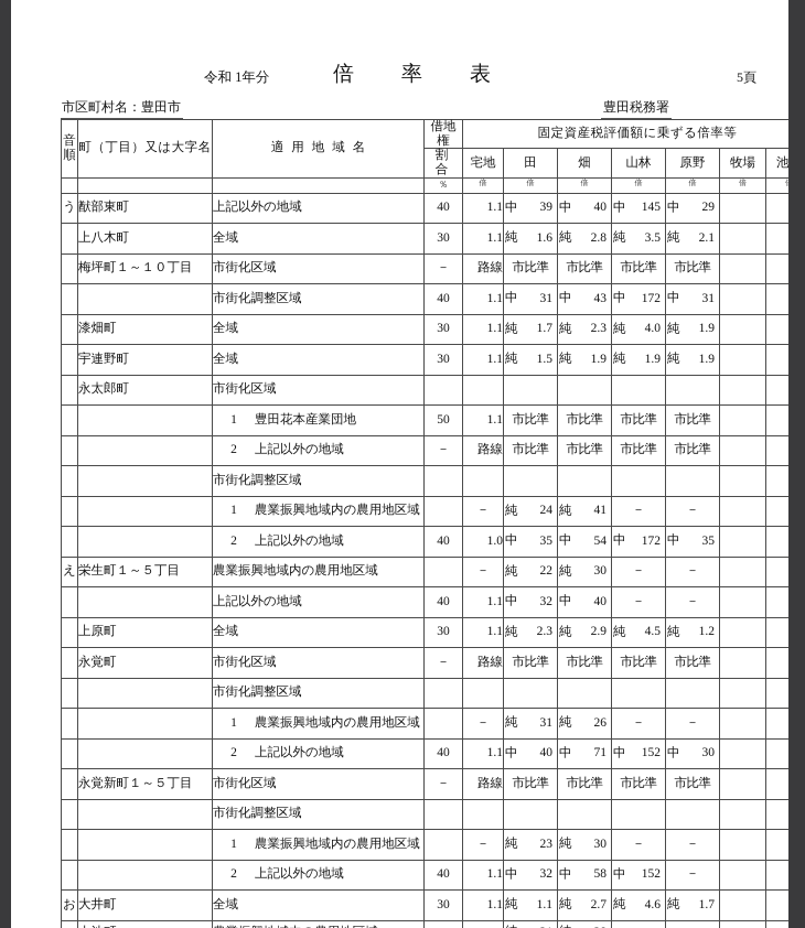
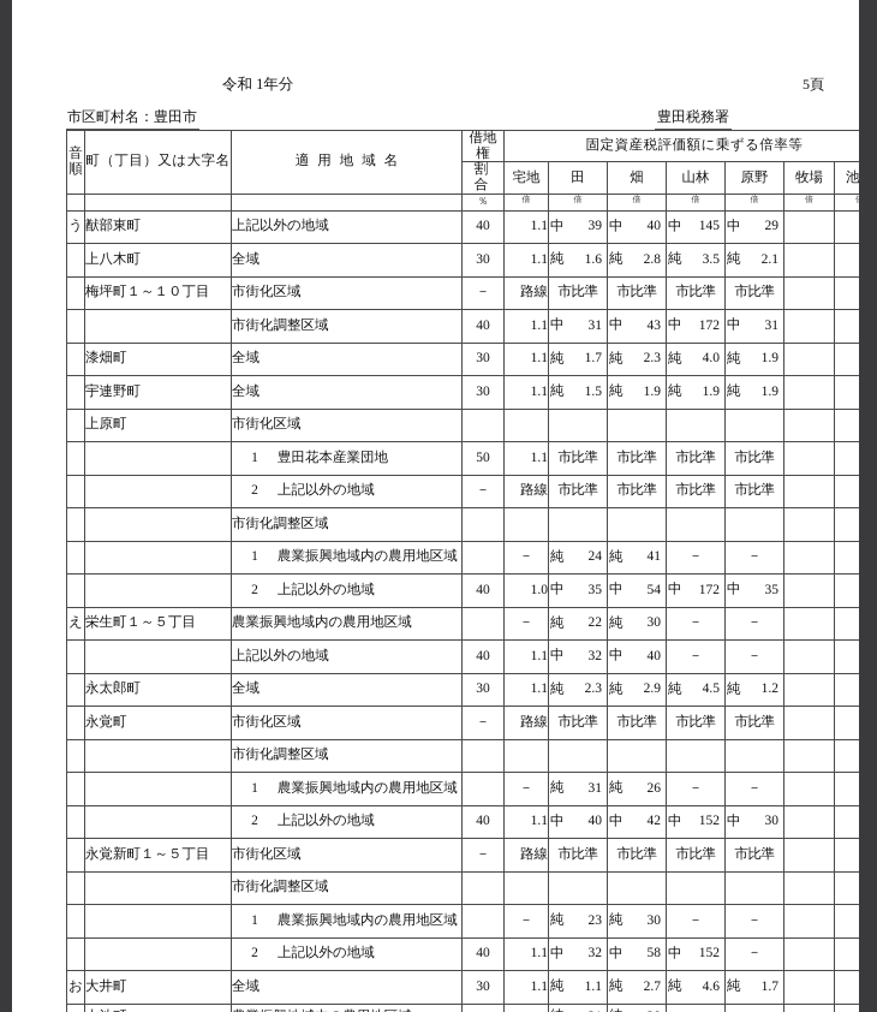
  令和 1年分
- 倍 率 表
  5頁
  市区町村名：豊田市
  豊田税務署
  音 順	町（丁目）又は大字名	適用地域名	借地権	固定資産税評価額に乗ずる倍率等
  割 合	宅地	田	畑	山林	原野	牧場	池
  			％	倍	倍	倍	倍	倍	倍
  う	猷部東町	上記以外の地域	40	1.1	中 39	中 40	中 145	中 29
  	上八木町	全域	30	1.1	純 1.6	純 2.8	純 3.5	純 2.1
  	梅坪町１～１０丁目	市街化区域	－	路線	市比準	市比準	市比準	市比準
  		市街化調整区域	40	1.1	中 31	中 43	中 172	中 31
  	漆畑町	全域	30	1.1	純 1.7	純 2.3	純 4.0	純 1.9
  	宇連野町	全域	30	1.1	純 1.5	純 1.9	純 1.9	純 1.9
- 	永太郎町	市街化区域
+ 	上原町	市街化区域
  		1 豊田花本産業団地	50	1.1	市比準	市比準	市比準	市比準
  		2 上記以外の地域	－	路線	市比準	市比準	市比準	市比準
  		市街化調整区域
  		1 農業振興地域内の農用地区域		－	純 24	純 41	－	－
  		2 上記以外の地域	40	1.0	中 35	中 54	中 172	中 35
  え	栄生町１～５丁目	農業振興地域内の農用地区域		－	純 22	純 30	－	－
  		上記以外の地域	40	1.1	中 32	中 40	－	－
- 	上原町	全域	30	1.1	純 2.3	純 2.9	純 4.5	純 1.2
+ 	永太郎町	全域	30	1.1	純 2.3	純 2.9	純 4.5	純 1.2
  	永覚町	市街化区域	－	路線	市比準	市比準	市比準	市比準
  		市街化調整区域
  		1 農業振興地域内の農用地区域		－	純 31	純 26	－	－
- 		2 上記以外の地域	40	1.1	中 40	中 71	中 152	中 30
+ 		2 上記以外の地域	40	1.1	中 40	中 42	中 152	中 30
  	永覚新町１～５丁目	市街化区域	－	路線	市比準	市比準	市比準	市比準
  		市街化調整区域
  		1 農業振興地域内の農用地区域		－	純 23	純 30	－	－
  		2 上記以外の地域	40	1.1	中 32	中 58	中 152	－
  お	大井町	全域	30	1.1	純 1.1	純 2.7	純 4.6	純 1.7
